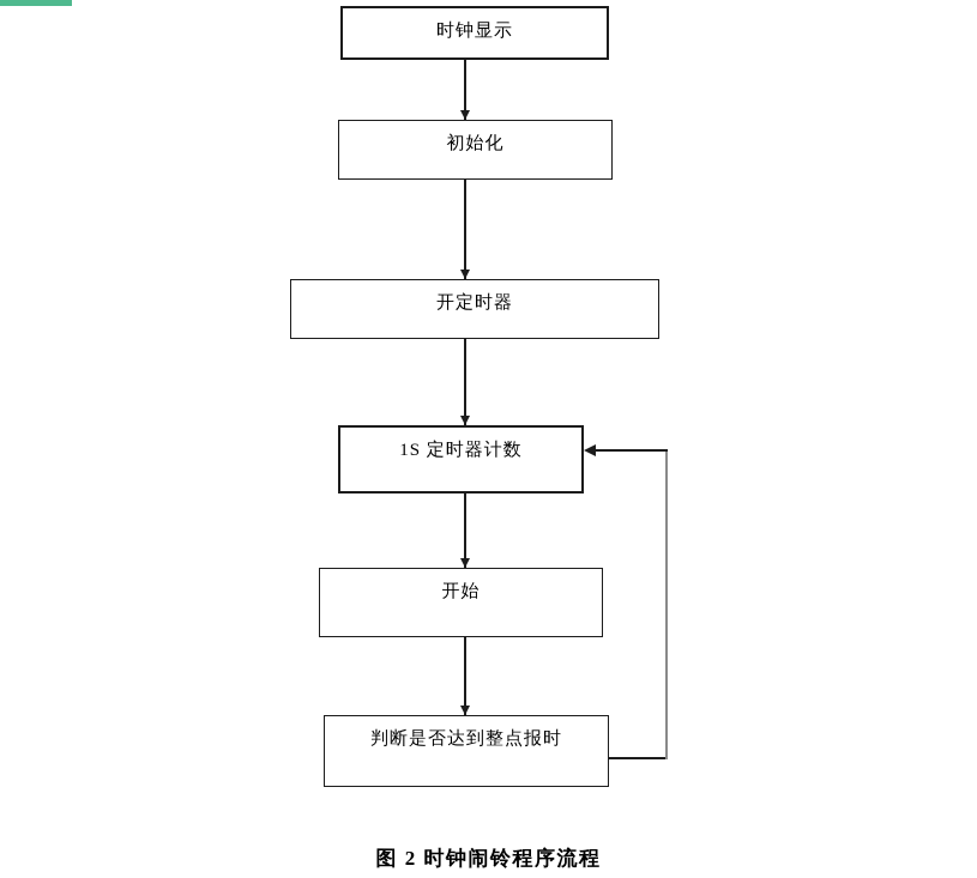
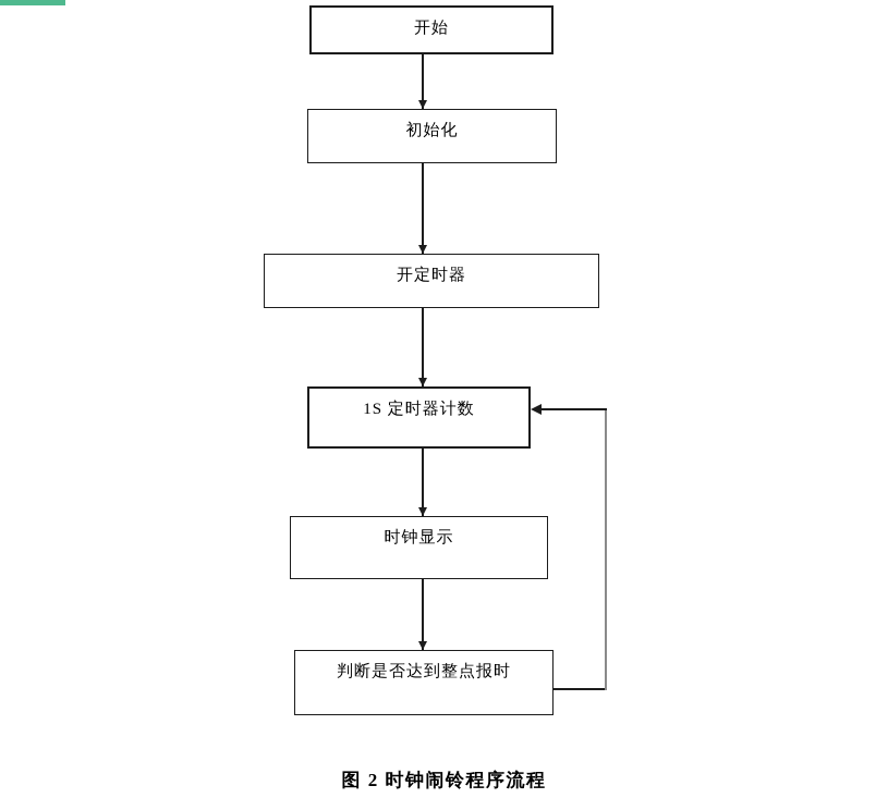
- 时钟显示
+ 开始
  初始化
  开定时器
  1S 定时器计数
- 开始
+ 时钟显示
  判断是否达到整点报时
  图 2 时钟闹铃程序流程
